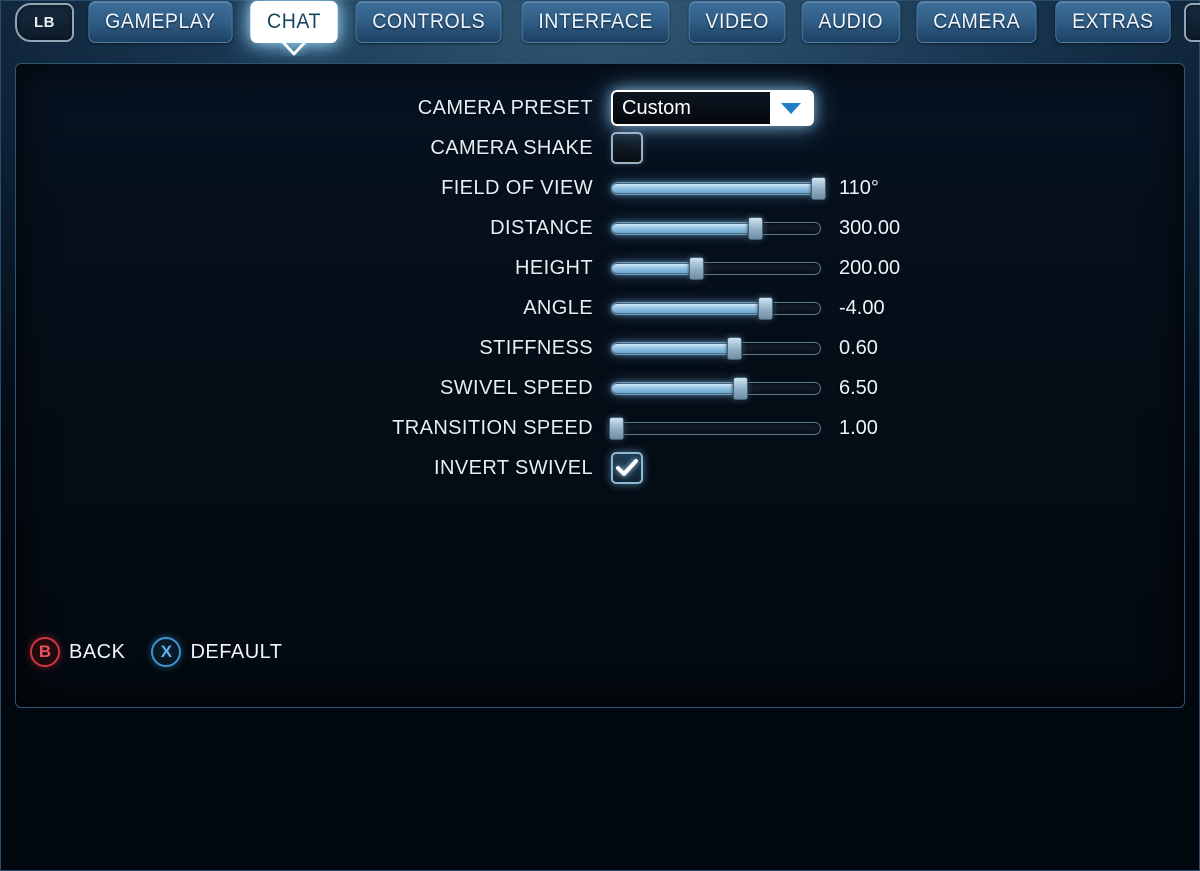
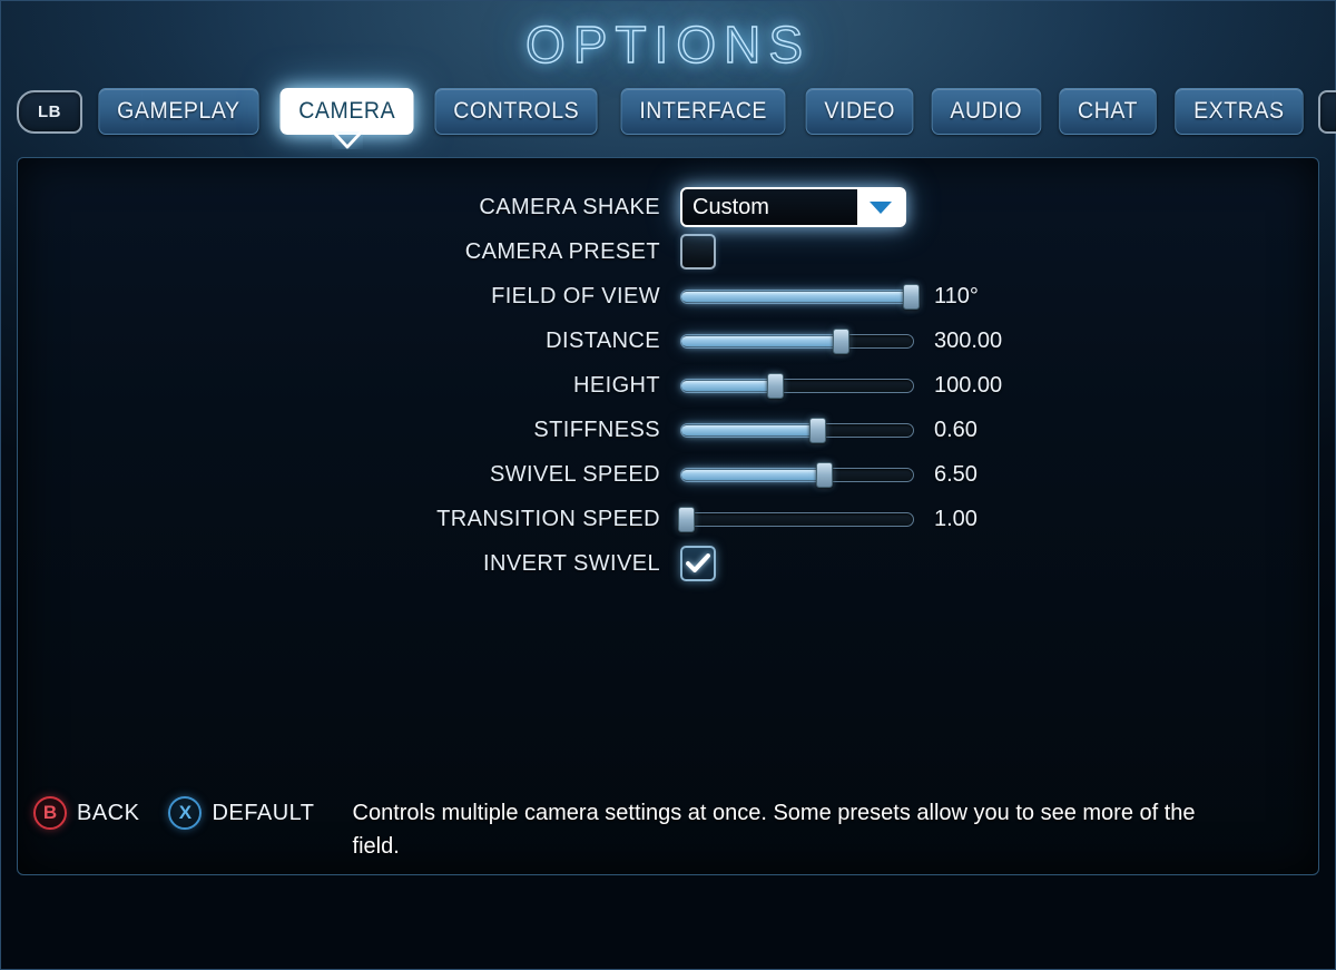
+ OPTIONS
  LB
  GAMEPLAY
- CHAT
+ CAMERA
  CONTROLS
  INTERFACE
  VIDEO
  AUDIO
- CAMERA
+ CHAT
  EXTRAS
- CAMERA PRESET
+ CAMERA SHAKE
  Custom
- CAMERA SHAKE
+ CAMERA PRESET
  FIELD OF VIEW
  110°
  DISTANCE
  300.00
  HEIGHT
- 200.00
+ 100.00
- ANGLE
- -4.00
  STIFFNESS
  0.60
  SWIVEL SPEED
  6.50
  TRANSITION SPEED
  1.00
  INVERT SWIVEL
  B
  BACK
  X
  DEFAULT
+ Controls multiple camera settings at once. Some presets allow you to see more of the field.
